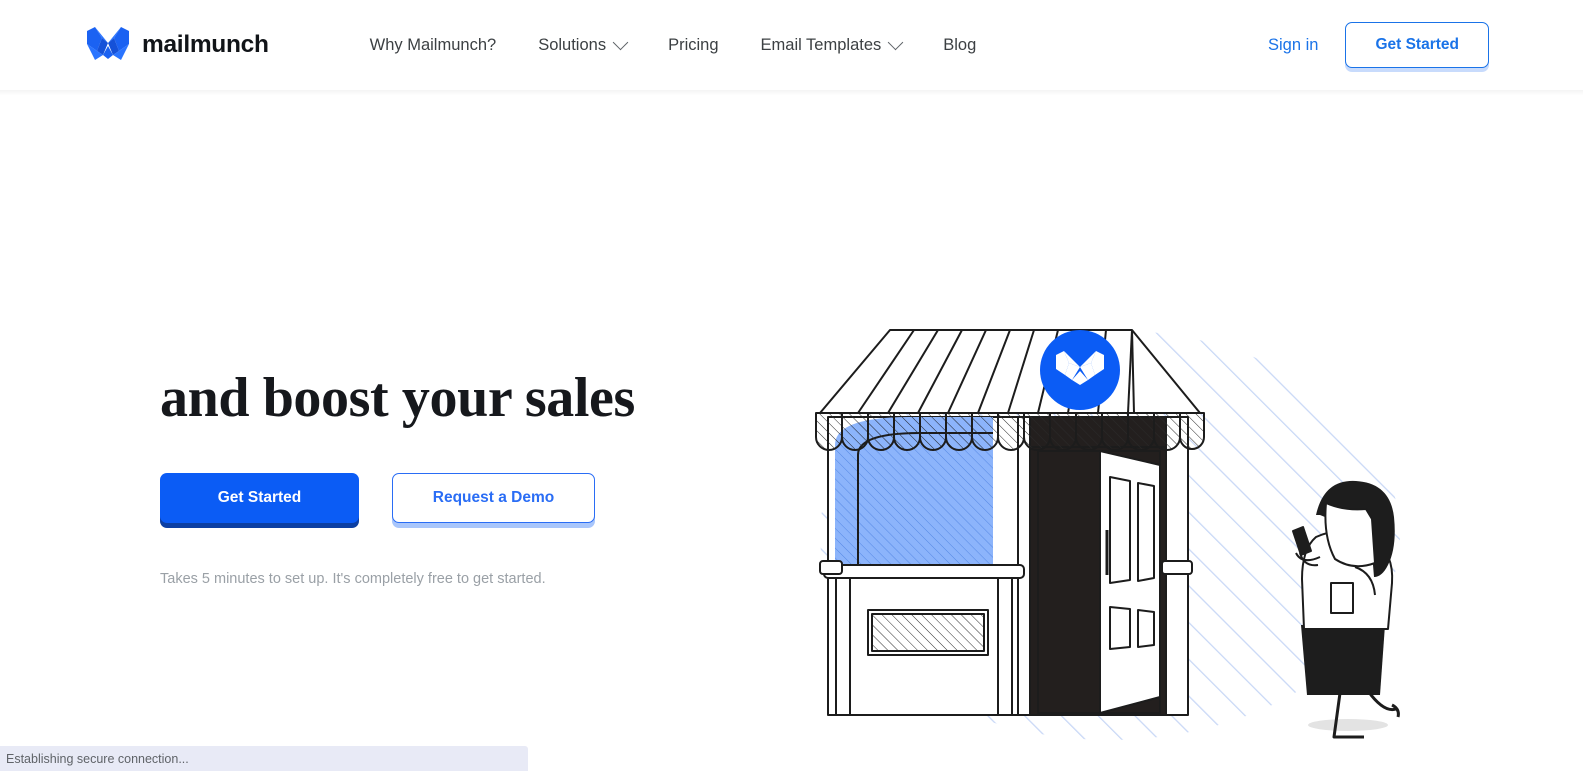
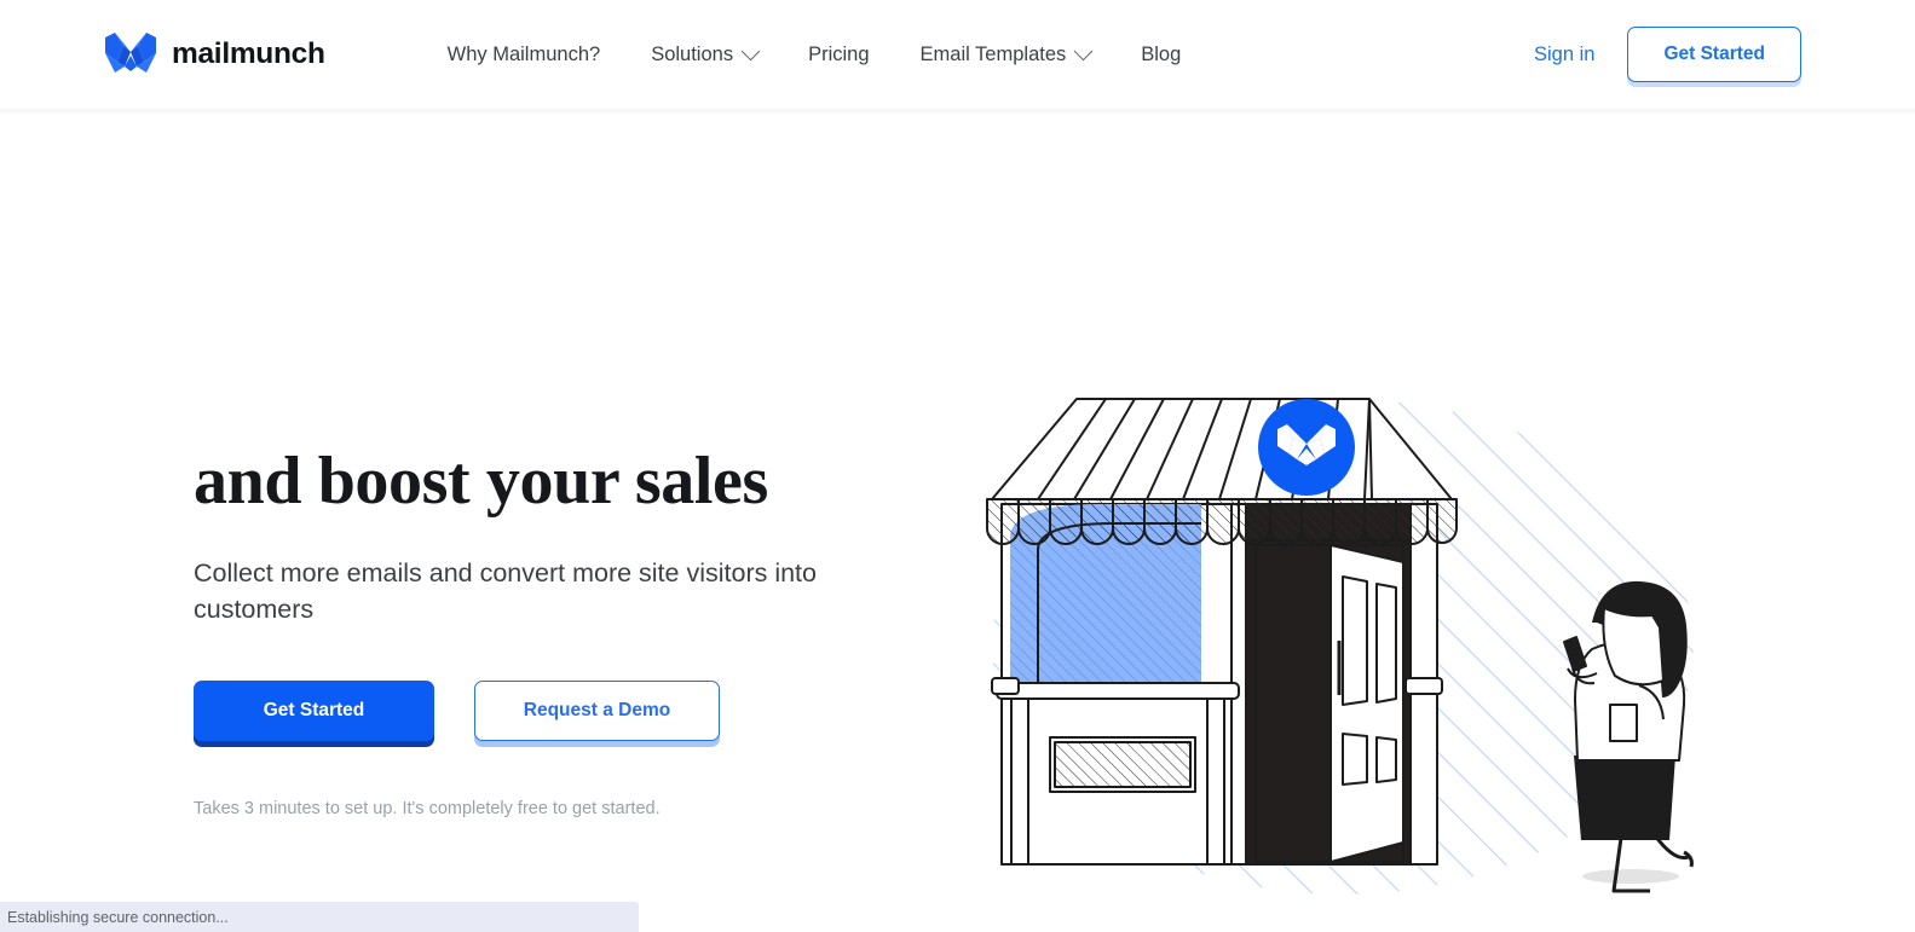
  mailmunch
  Why Mailmunch?
  Solutions
  Pricing
  Email Templates
  Blog
  Sign in
  Get Started
  and boost your sales
+ Collect more emails and convert more site visitors into customers
  Get Started
  Request a Demo
- Takes 5 minutes to set up. It's completely free to get started.
+ Takes 3 minutes to set up. It's completely free to get started.
  Establishing secure connection...
